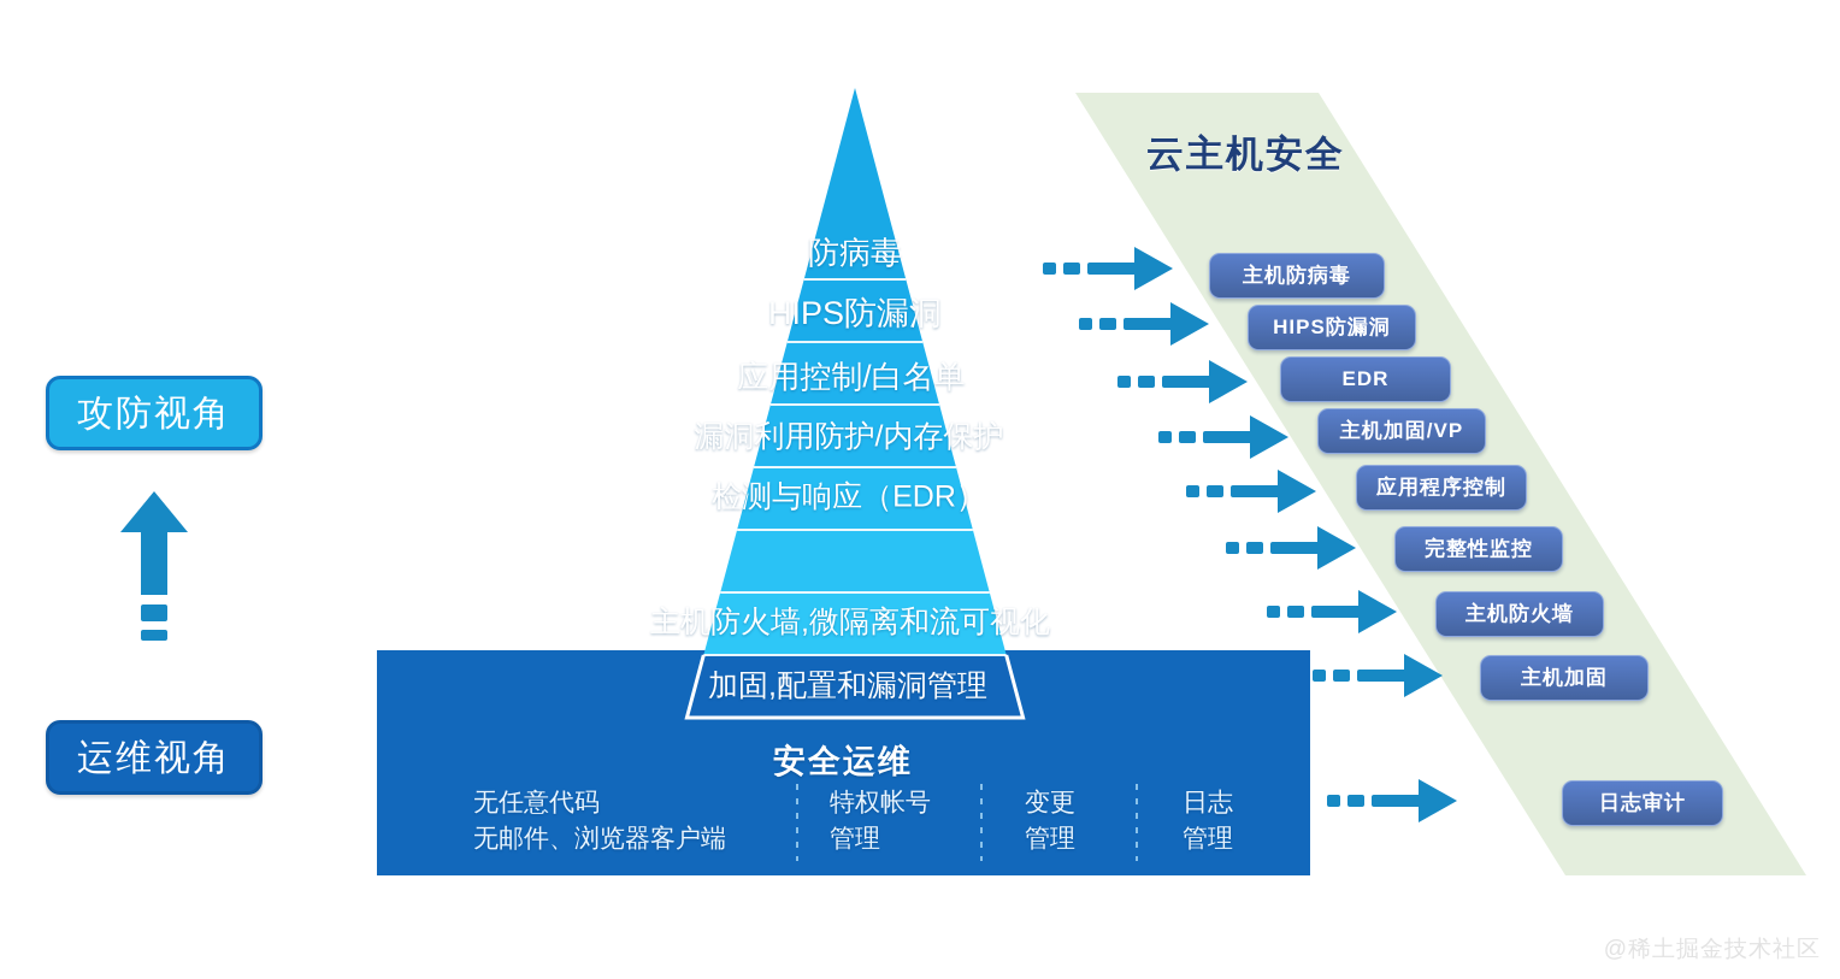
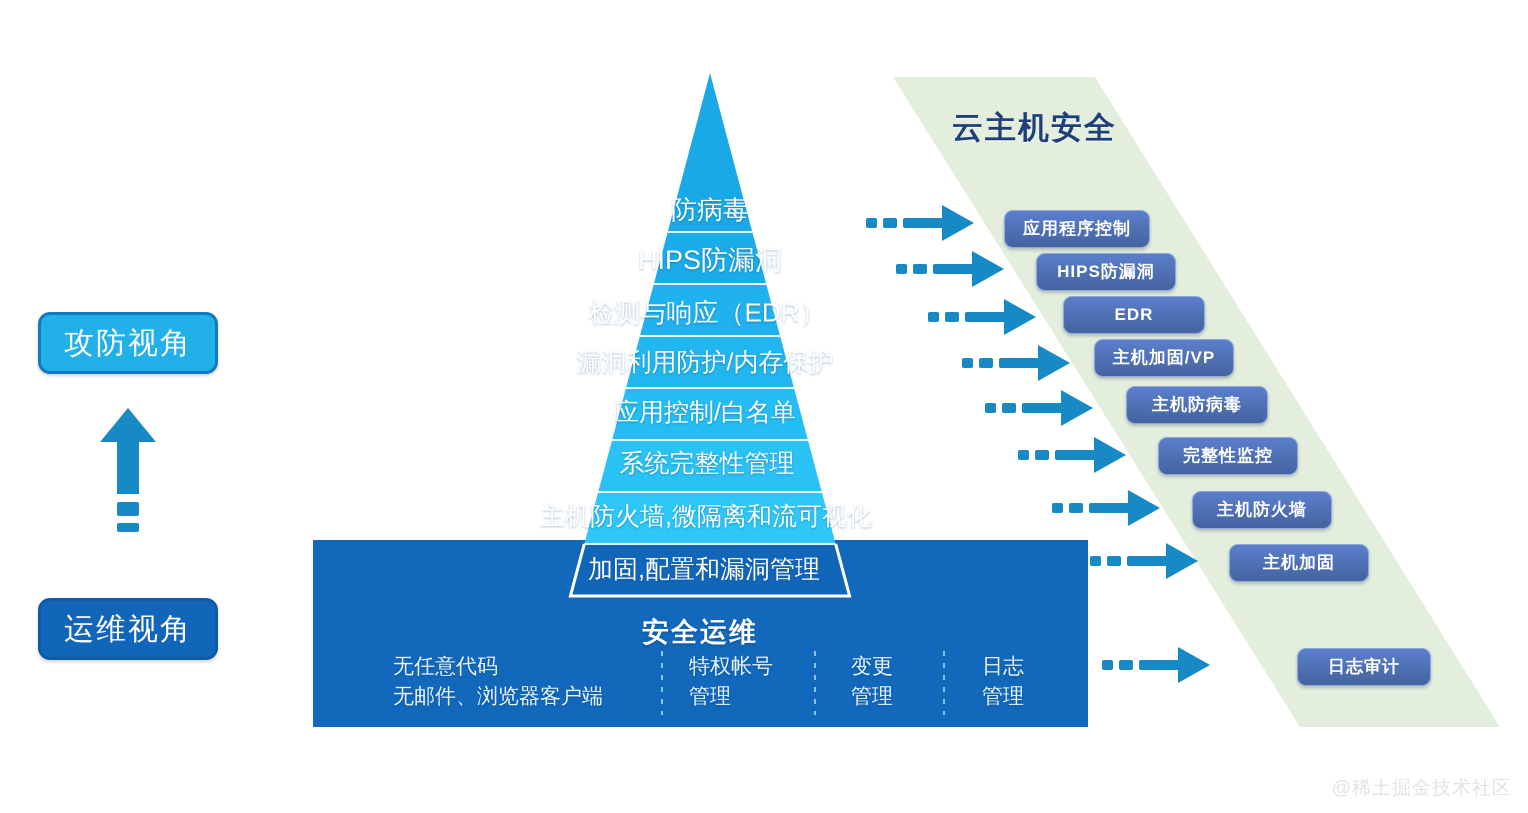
  云主机安全
  防病毒
  HIPS防漏洞
- 应用控制/白名单
+ 检测与响应（EDR）
  漏洞利用防护/内存保护
- 检测与响应（EDR）
+ 应用控制/白名单
+ 系统完整性管理
  主机防火墙,微隔离和流可视化
  加固,配置和漏洞管理
  安全运维
  无任意代码
  无邮件、浏览器客户端
  特权帐号
  管理
  变更
  管理
  日志
  管理
  攻防视角
  运维视角
- 主机防病毒
+ 应用程序控制
  HIPS防漏洞
  EDR
  主机加固/VP
- 应用程序控制
+ 主机防病毒
  完整性监控
  主机防火墙
  主机加固
  日志审计
  @稀土掘金技术社区
